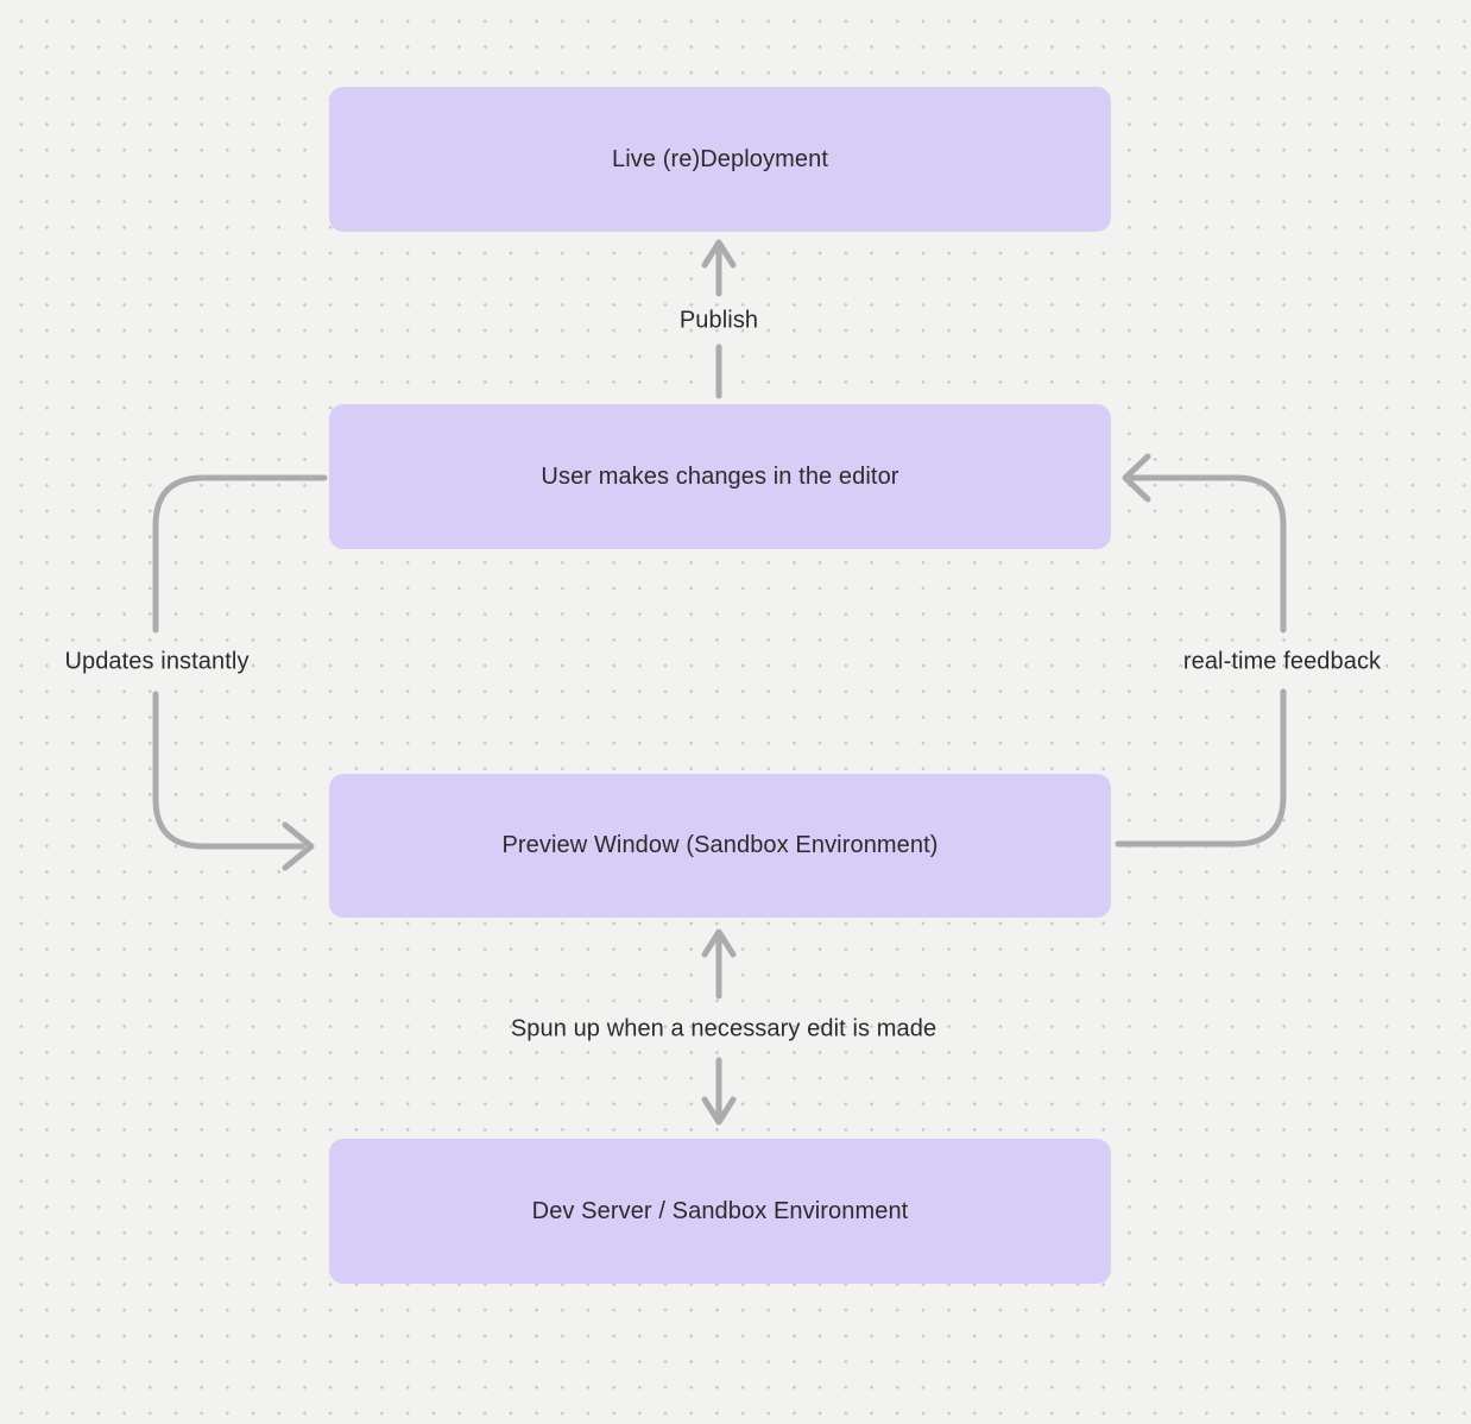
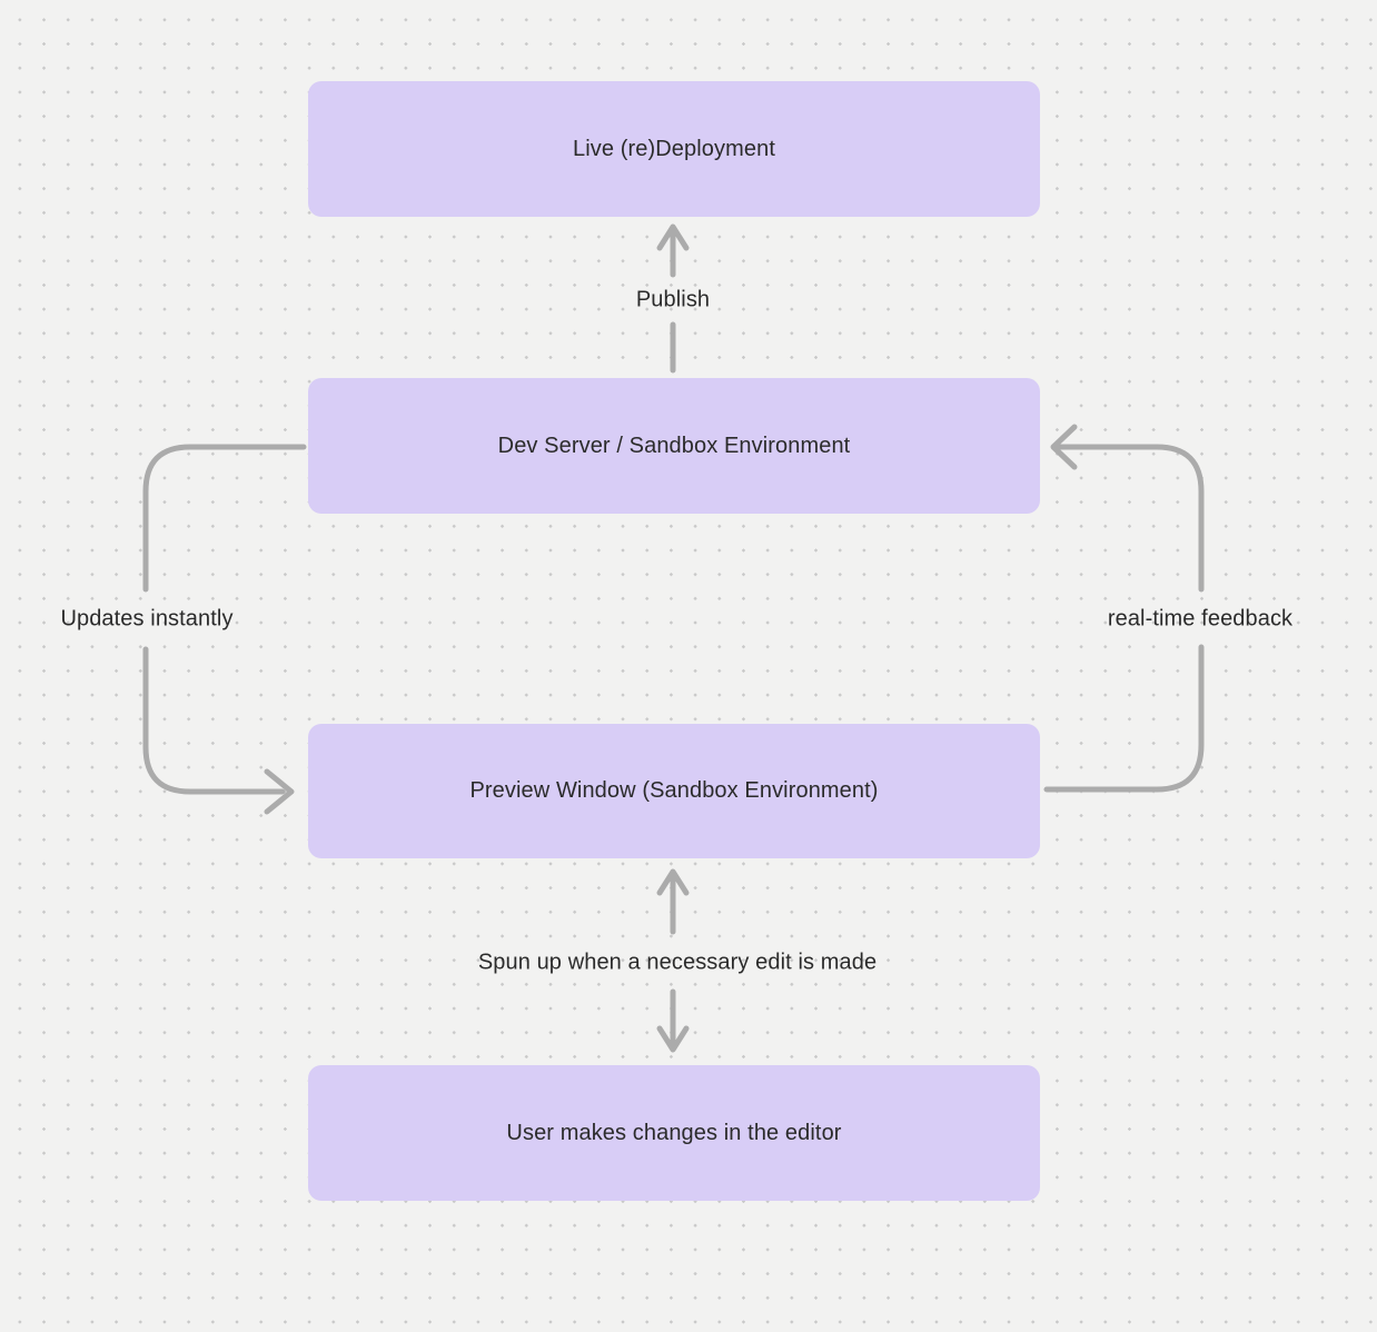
  Live (re)Deployment
- User makes changes in the editor
+ Dev Server / Sandbox Environment
  Preview Window (Sandbox Environment)
- Dev Server / Sandbox Environment
+ User makes changes in the editor
  Publish
  Updates instantly
  real-time feedback
  Spun up when a necessary edit is made
